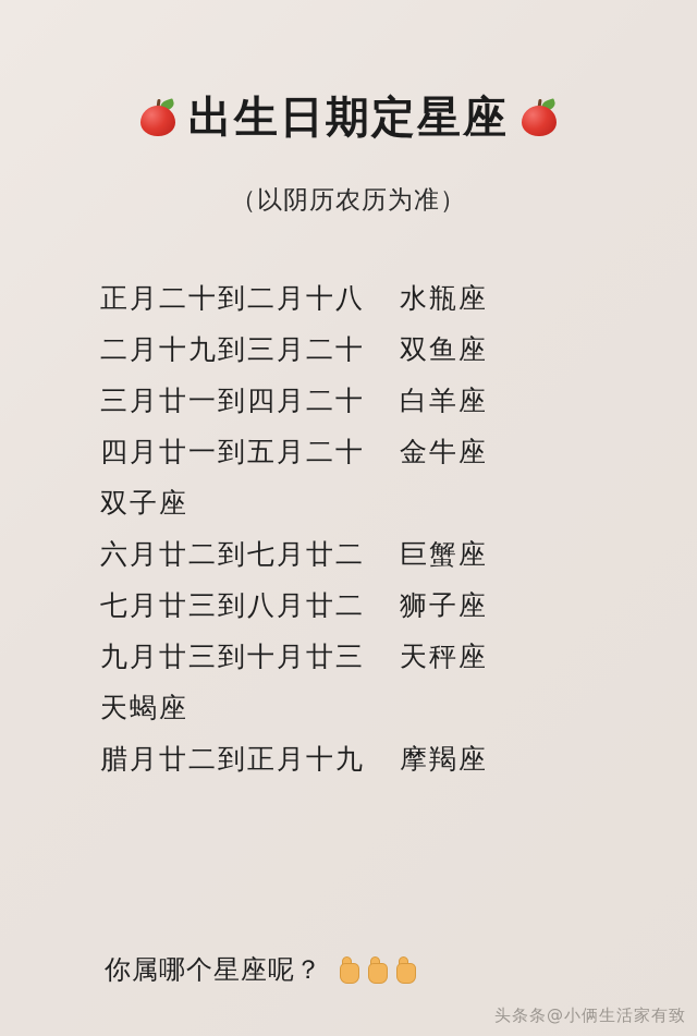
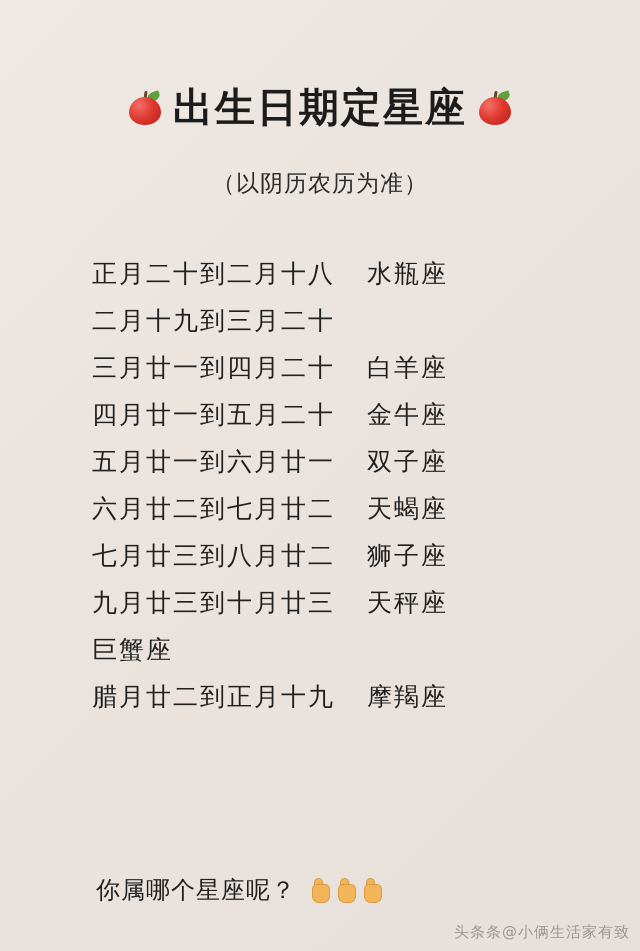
  出生日期定星座
  （以阴历农历为准）
  正月二十到二月十八
  水瓶座
  二月十九到三月二十
- 双鱼座
  三月廿一到四月二十
  白羊座
  四月廿一到五月二十
  金牛座
+ 五月廿一到六月廿一
  双子座
  六月廿二到七月廿二
- 巨蟹座
+ 天蝎座
  七月廿三到八月廿二
  狮子座
  九月廿三到十月廿三
  天秤座
- 天蝎座
+ 巨蟹座
  腊月廿二到正月十九
  摩羯座
  你属哪个星座呢？
  头条条@小俩生活家有致
